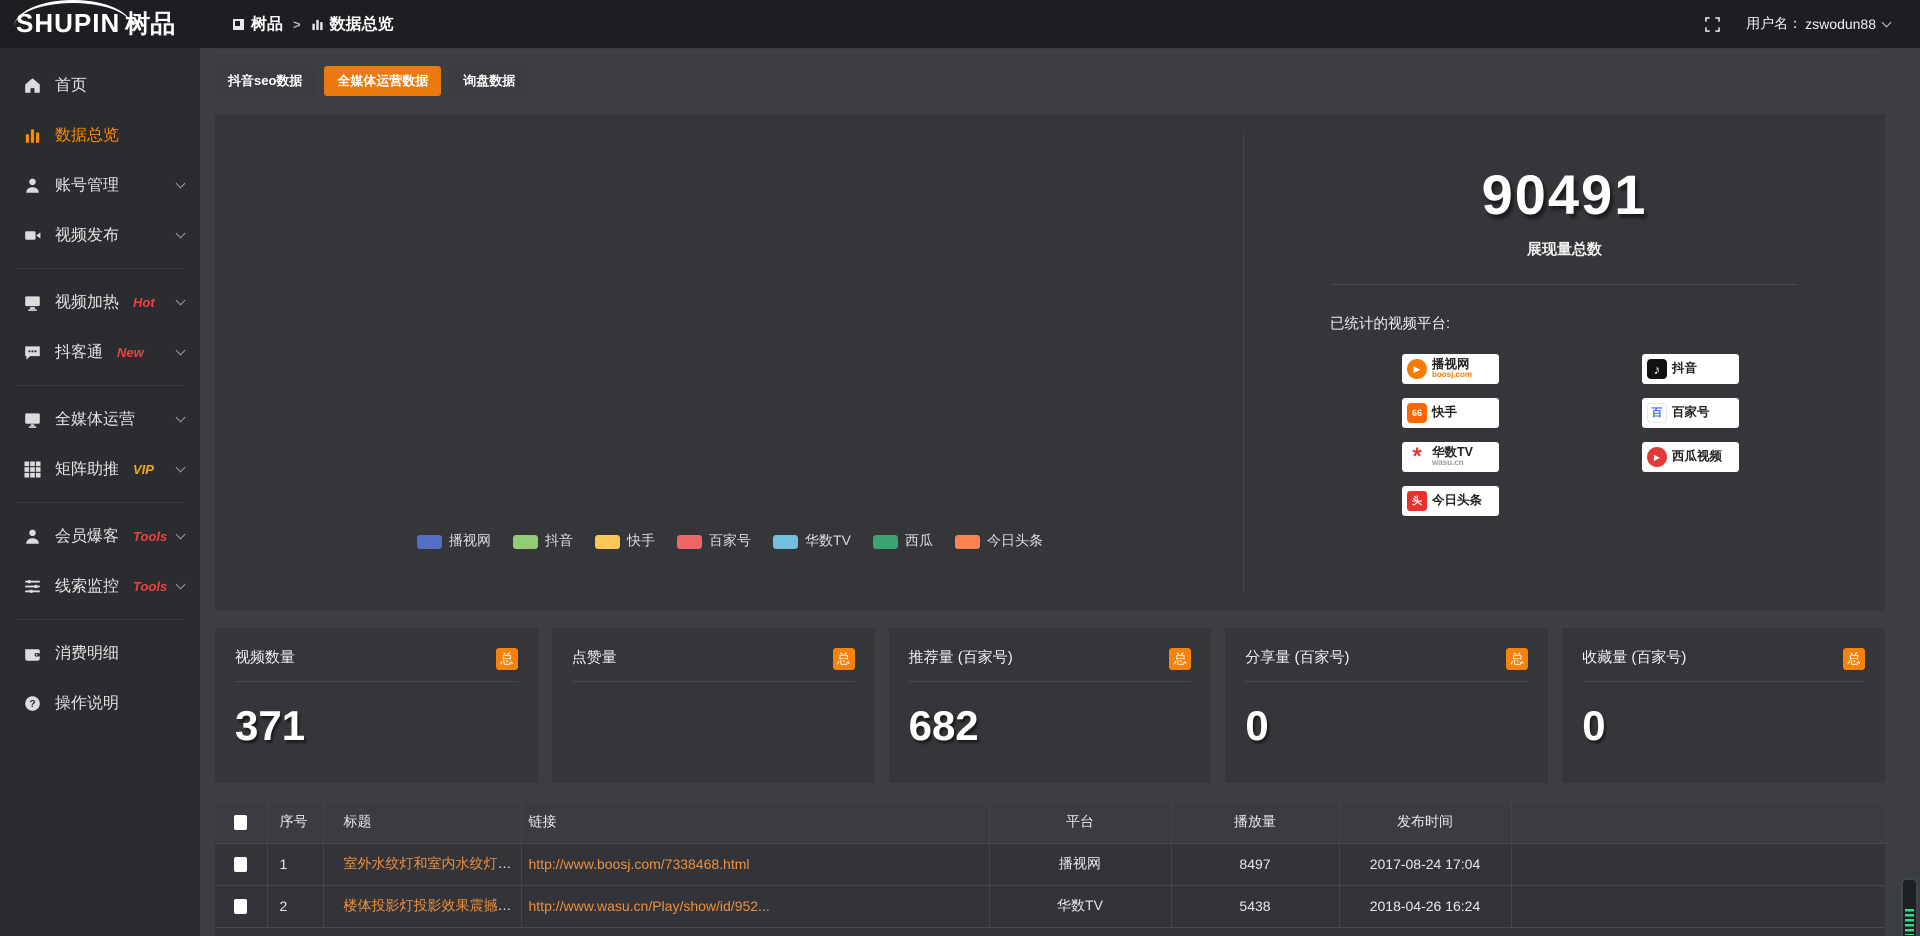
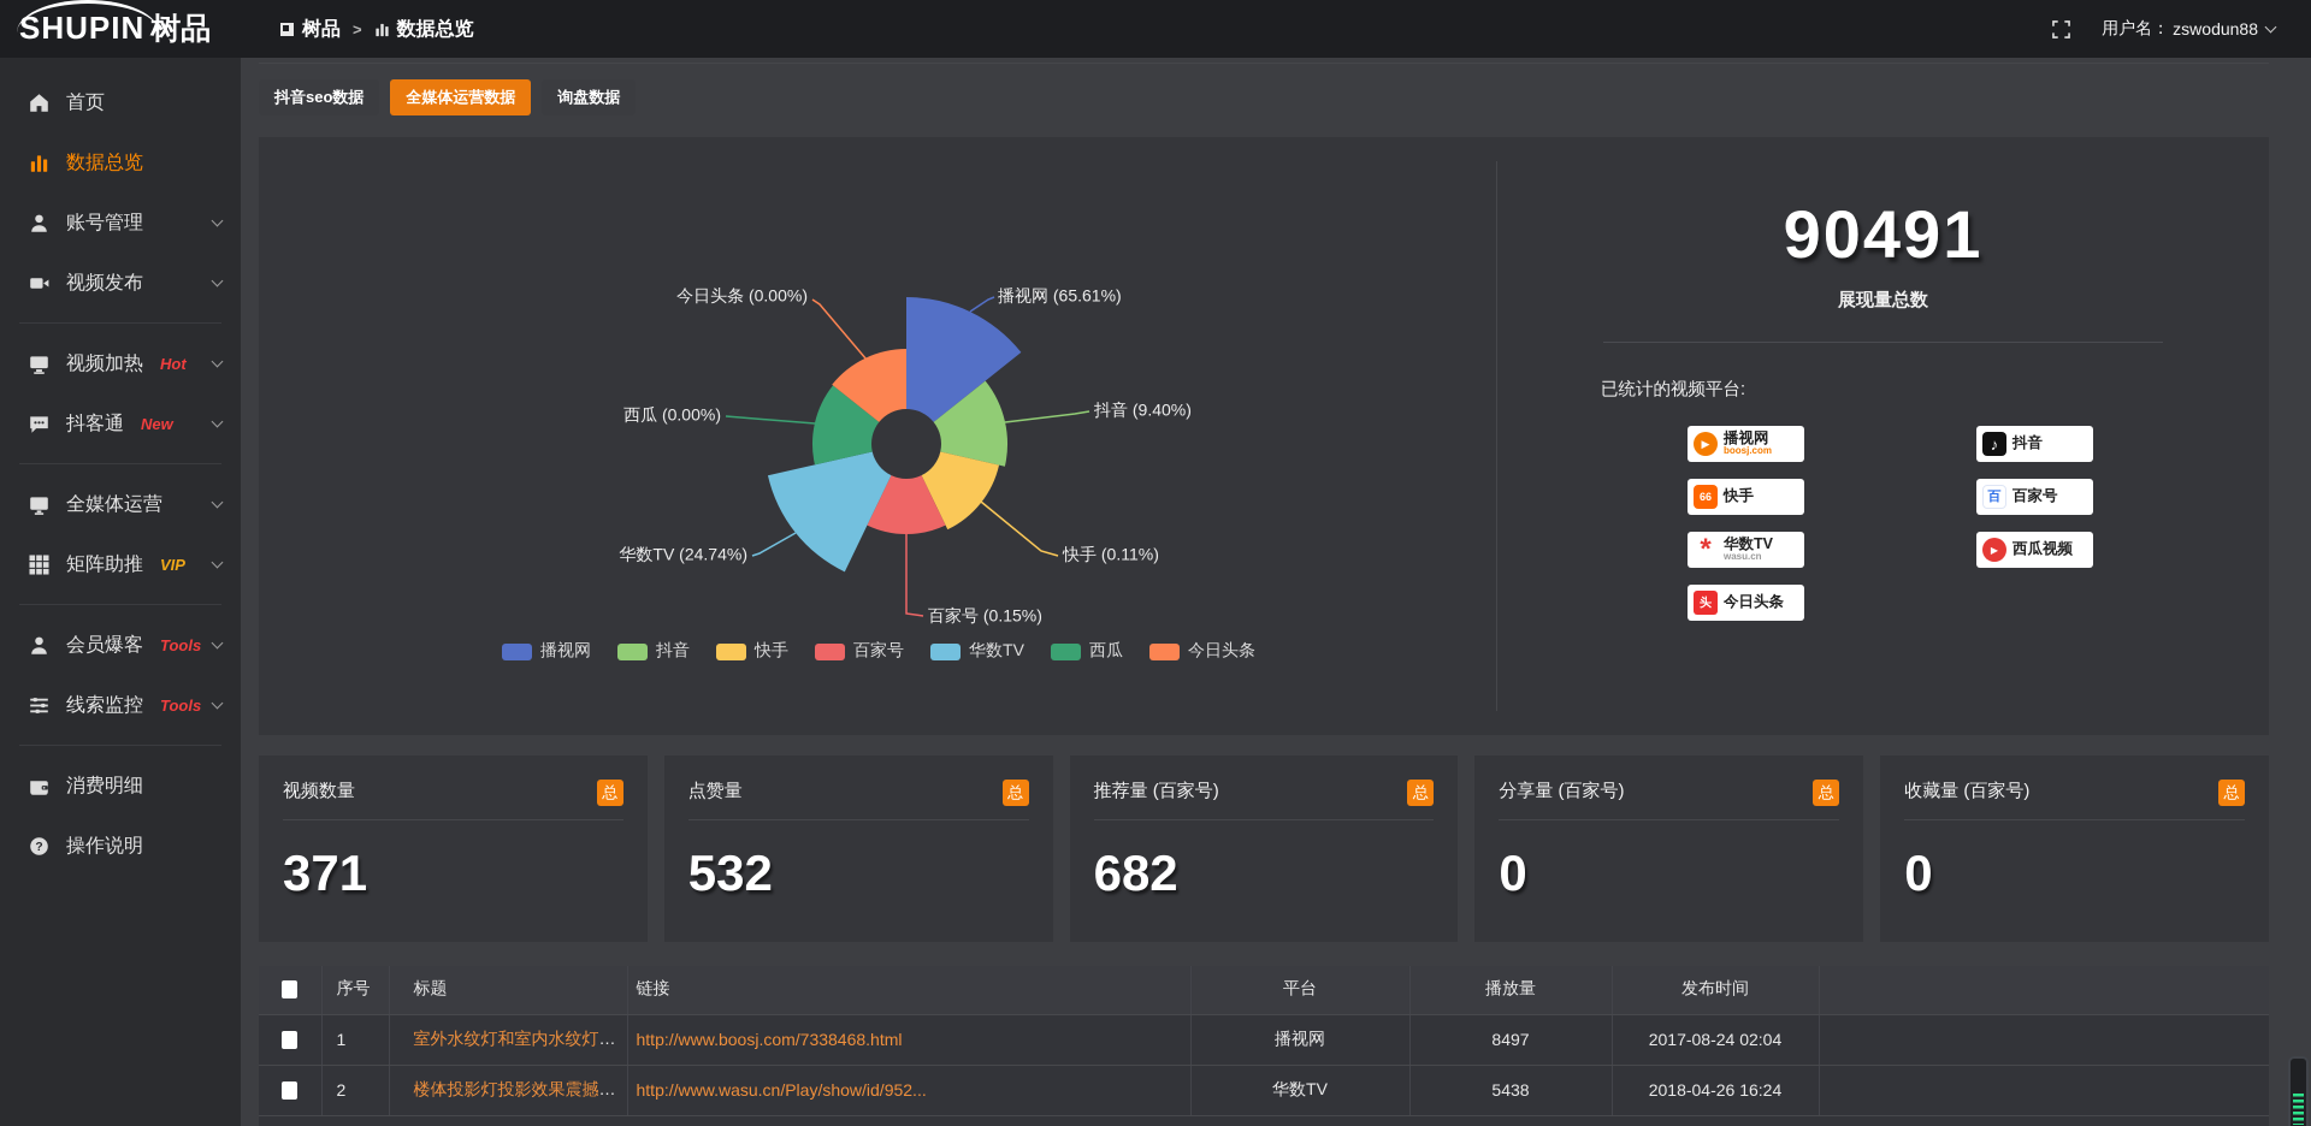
  SHUPIN
  树品
  树品
  >
  数据总览
  用户名：
  zswodun88
  首页
  数据总览
  账号管理
  视频发布
  视频加热
  Hot
  抖客通
  New
  全媒体运营
  矩阵助推
  VIP
  会员爆客
  Tools
  线索监控
  Tools
  消费明细
  ?
  操作说明
  抖音seo数据
  全媒体运营数据
  询盘数据
+ 播视网 (65.61%)
+ 抖音 (9.40%)
+ 快手 (0.11%)
+ 百家号 (0.15%)
+ 华数TV (24.74%)
+ 西瓜 (0.00%)
+ 今日头条 (0.00%)
  播视网
  抖音
  快手
  百家号
  华数TV
  西瓜
  今日头条
  90491
  展现量总数
  已统计的视频平台:
  ▶
  播视网
  boosj.com
  66
  快手
  *
  华数TV
  wasu.cn
  头
  今日头条
  ♪
  抖音
  百
  百家号
  ▶
  西瓜视频
  视频数量
  总
  371
  点赞量
  总
+ 532
  推荐量 (百家号)
  总
  682
  分享量 (百家号)
  总
  0
  收藏量 (百家号)
  总
  0
  	序号	标题	链接	平台	播放量	发布时间
- 	1	室外水纹灯和室内水纹灯的区	http://www.boosj.com/7338468.html	播视网	8497	2017-08-24 17:04
+ 	1	室外水纹灯和室内水纹灯的区	http://www.boosj.com/7338468.html	播视网	8497	2017-08-24 02:04
  	2	楼体投影灯投影效果震撼上市	http://www.wasu.cn/Play/show/id/952...	华数TV	5438	2018-04-26 16:24
